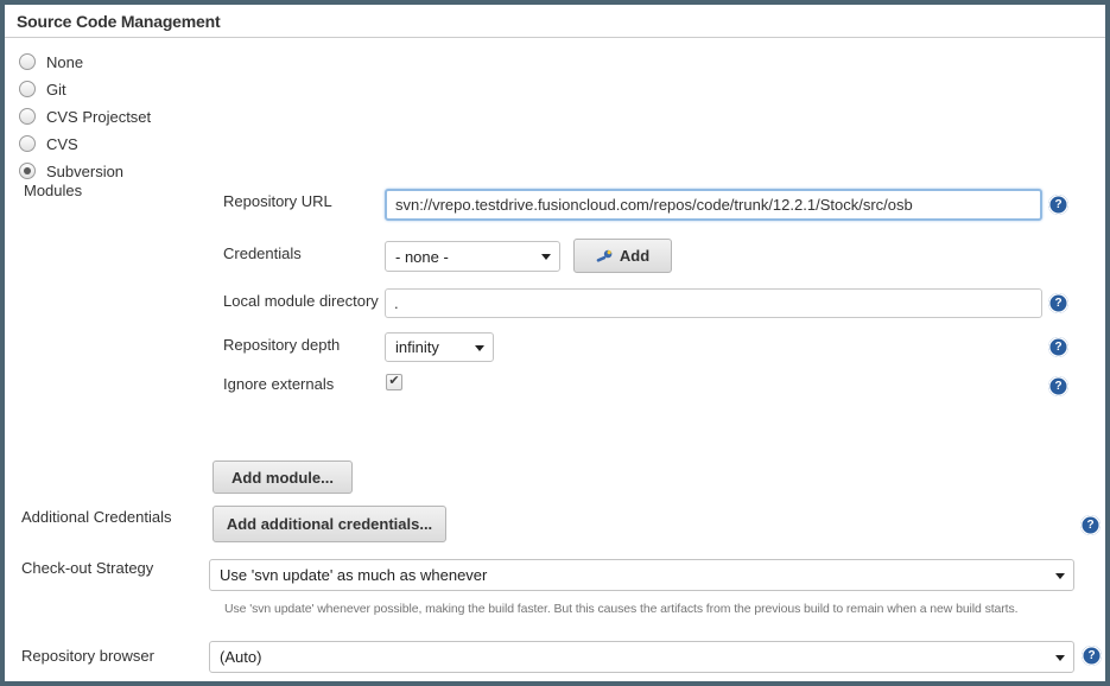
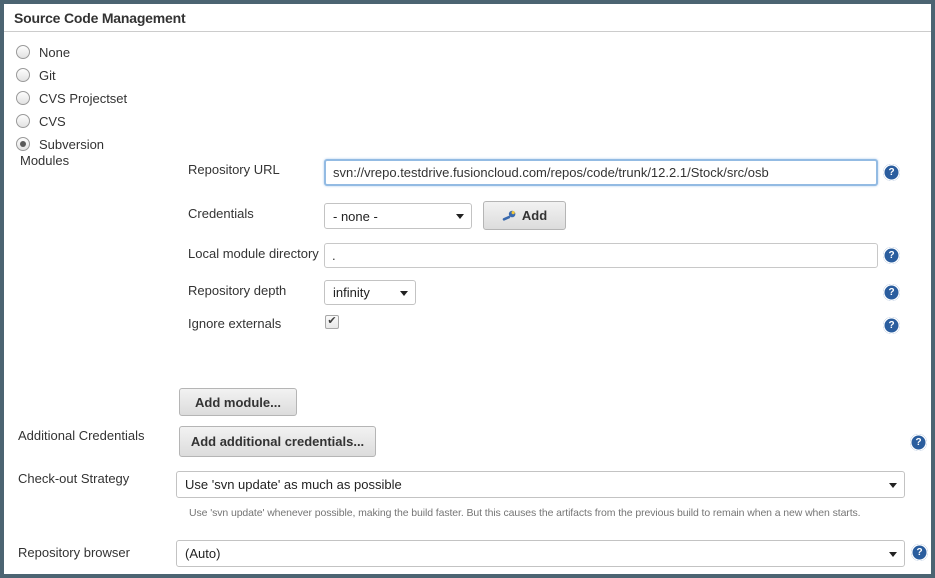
  Source Code Management
  None
  Git
  CVS Projectset
  CVS
  Subversion
  Modules
  Repository URL
  svn://vrepo.testdrive.fusioncloud.com/repos/code/trunk/12.2.1/Stock/src/osb
  Credentials
  - none -
  Add
  Local module directory
  .
  Repository depth
  infinity
  Ignore externals
  Add module...
  Additional Credentials
  Add additional credentials...
  Check-out Strategy
- Use 'svn update' as much as whenever
+ Use 'svn update' as much as possible
- Use 'svn update' whenever possible, making the build faster. But this causes the artifacts from the previous build to remain when a new build starts.
+ Use 'svn update' whenever possible, making the build faster. But this causes the artifacts from the previous build to remain when a new when starts.
  Repository browser
  (Auto)
